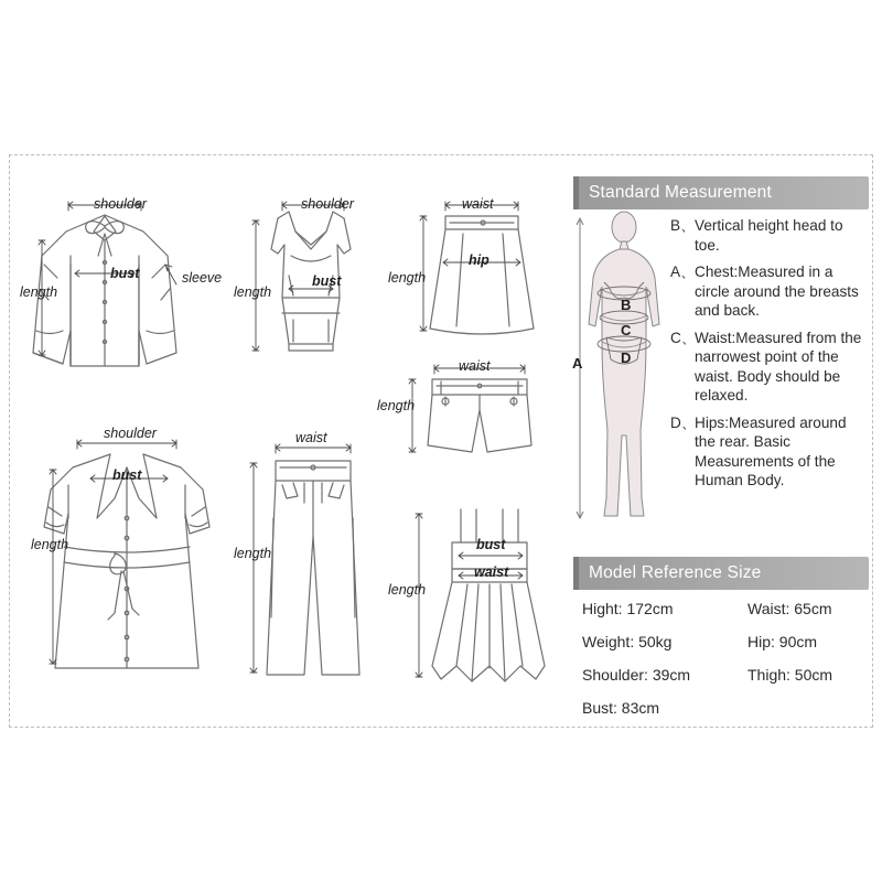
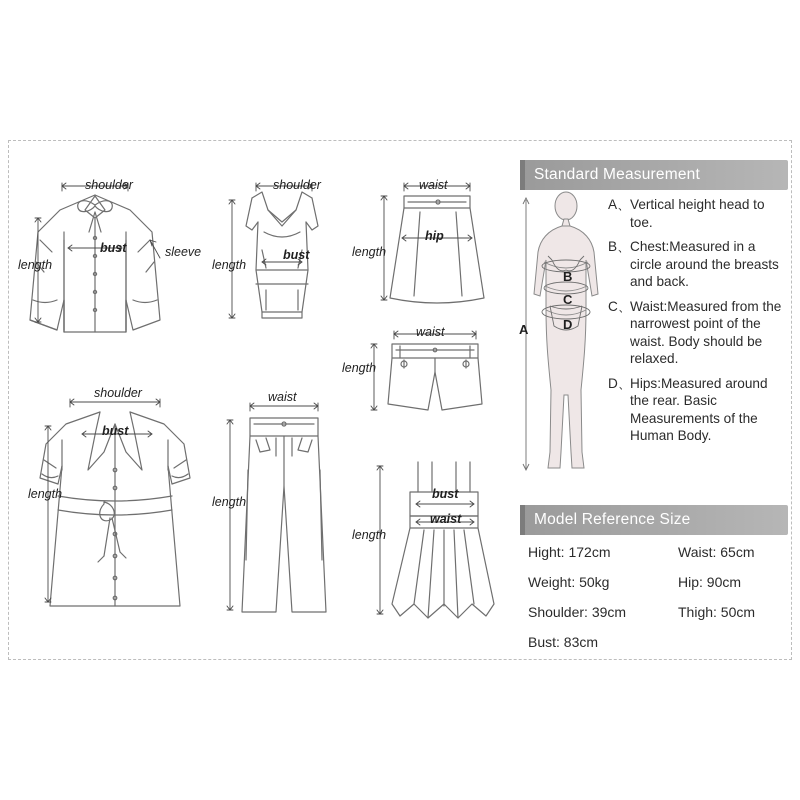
  shoulder
  length
  bust
  sleeve
  shoulder
  length
  bust
  waist
  length
  hip
  waist
  length
  shoulder
  length
  bust
  waist
  length
  bust
  waist
  length
  Standard Measurement
  A
  B
  C
  D
- B、
+ A、
  Vertical height head to toe.
- A、
+ B、
  Chest:Measured in a circle around the breasts and back.
  C、
  Waist:Measured from the narrowest point of the waist. Body should be relaxed.
  D、
  Hips:Measured around the rear. Basic Measurements of the Human Body.
  Model Reference Size
  Hight: 172cm
  Weight: 50kg
  Shoulder: 39cm
  Bust: 83cm
  Waist: 65cm
  Hip: 90cm
  Thigh: 50cm
